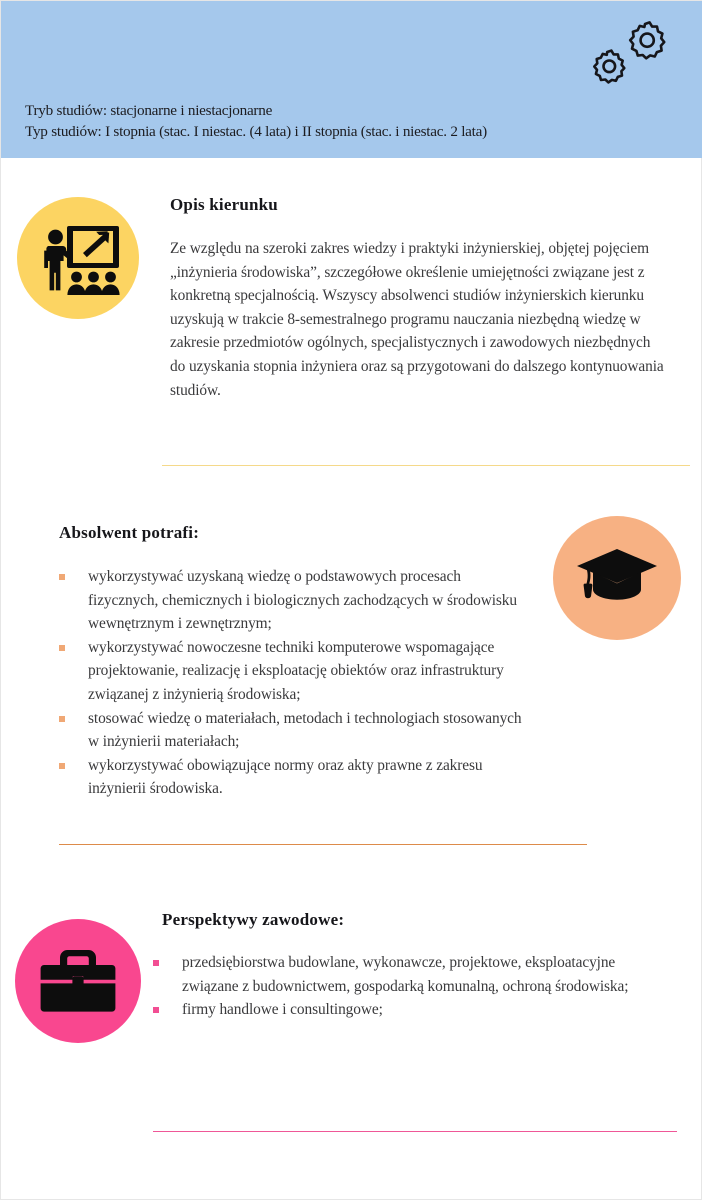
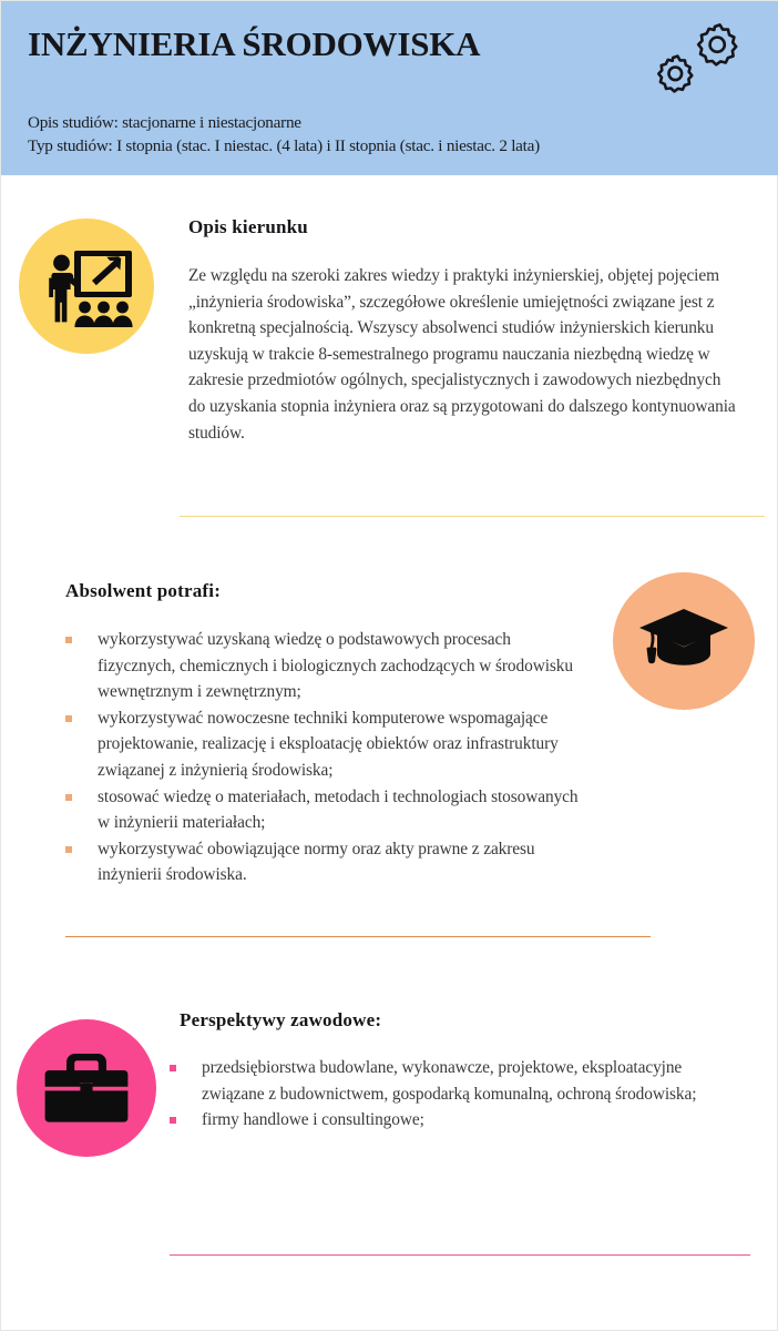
+ INŻYNIERIA ŚRODOWISKA
- Tryb studiów: stacjonarne i niestacjonarne
+ Opis studiów: stacjonarne i niestacjonarne
  Typ studiów: I stopnia (stac. I niestac. (4 lata) i II stopnia (stac. i niestac. 2 lata)
  Opis kierunku
  Ze względu na szeroki zakres wiedzy i praktyki inżynierskiej, objętej pojęciem „inżynieria środowiska”, szczegółowe określenie umiejętności związane jest z konkretną specjalnością. Wszyscy absolwenci studiów inżynierskich kierunku uzyskują w trakcie 8-semestralnego programu nauczania niezbędną wiedzę w zakresie przedmiotów ogólnych, specjalistycznych i zawodowych niezbędnych do uzyskania stopnia inżyniera oraz są przygotowani do dalszego kontynuowania studiów.
  Absolwent potrafi:
  wykorzystywać uzyskaną wiedzę o podstawowych procesach fizycznych, chemicznych i biologicznych zachodzących w środowisku wewnętrznym i zewnętrznym;
  wykorzystywać nowoczesne techniki komputerowe wspomagające projektowanie, realizację i eksploatację obiektów oraz infrastruktury związanej z inżynierią środowiska;
  stosować wiedzę o materiałach, metodach i technologiach stosowanych w inżynierii materiałach;
  wykorzystywać obowiązujące normy oraz akty prawne z zakresu inżynierii środowiska.
  Perspektywy zawodowe:
  przedsiębiorstwa budowlane, wykonawcze, projektowe, eksploatacyjne związane z budownictwem, gospodarką komunalną, ochroną środowiska;
  firmy handlowe i consultingowe;
